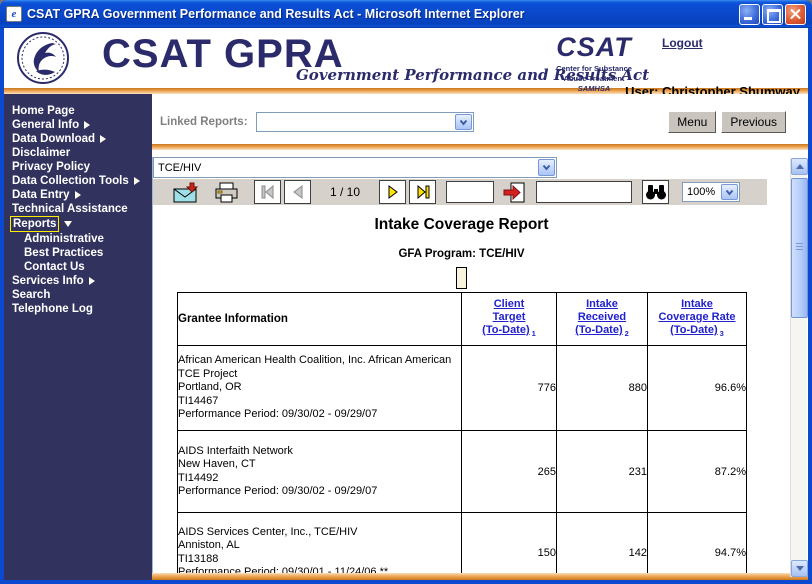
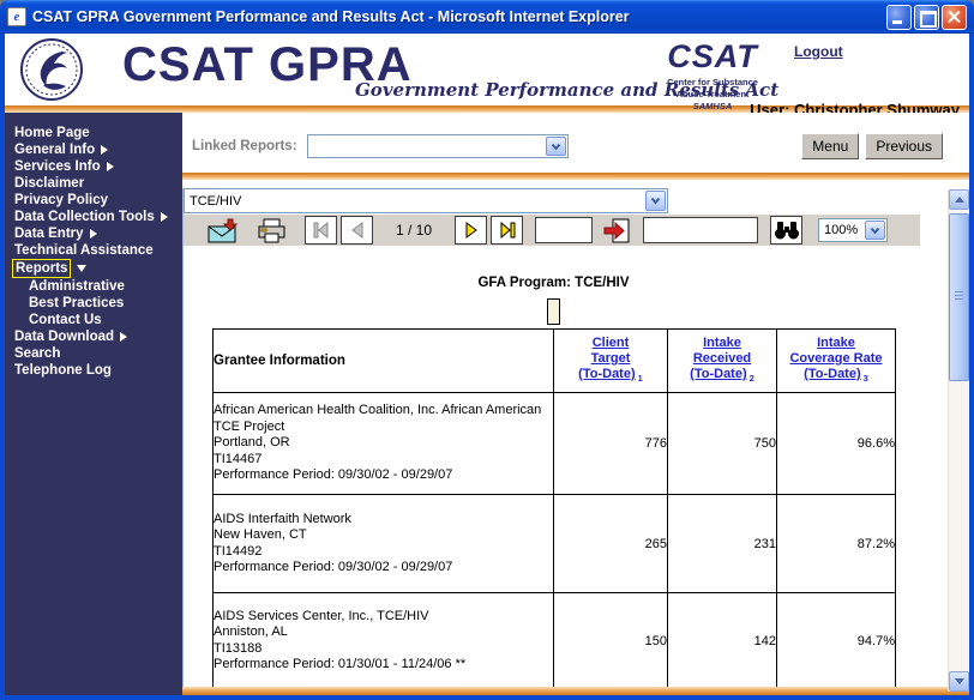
  e
  CSAT GPRA Government Performance and Results Act - Microsoft Internet Explorer
  CSAT GPRA
  Government Performance and Results Act
  CSAT
  Center for Substance
  Abuse Treatment
  SAMHSA
  Logout
  User: Christopher Shumway
  Home Page
  General Info
- Data Download
+ Services Info
  Disclaimer
  Privacy Policy
  Data Collection Tools
  Data Entry
  Technical Assistance
  Reports
  Administrative
  Best Practices
  Contact Us
- Services Info
+ Data Download
  Search
  Telephone Log
  Linked Reports:
  Menu
  Previous
  TCE/HIV
  1 / 10
  100%
- Intake Coverage Report
  GFA Program: TCE/HIV
  Grantee Information	Client Target (To-Date) 1	Intake Received (To-Date) 2	Intake Coverage Rate (To-Date) 3
- African American Health Coalition, Inc. African American TCE Project Portland, OR TI14467 Performance Period: 09/30/02 - 09/29/07	776	880	96.6%
+ African American Health Coalition, Inc. African American TCE Project Portland, OR TI14467 Performance Period: 09/30/02 - 09/29/07	776	750	96.6%
  AIDS Interfaith Network New Haven, CT TI14492 Performance Period: 09/30/02 - 09/29/07	265	231	87.2%
- AIDS Services Center, Inc., TCE/HIV Anniston, AL TI13188 Performance Period: 09/30/01 - 11/24/06 **	150	142	94.7%
+ AIDS Services Center, Inc., TCE/HIV Anniston, AL TI13188 Performance Period: 01/30/01 - 11/24/06 **	150	142	94.7%
